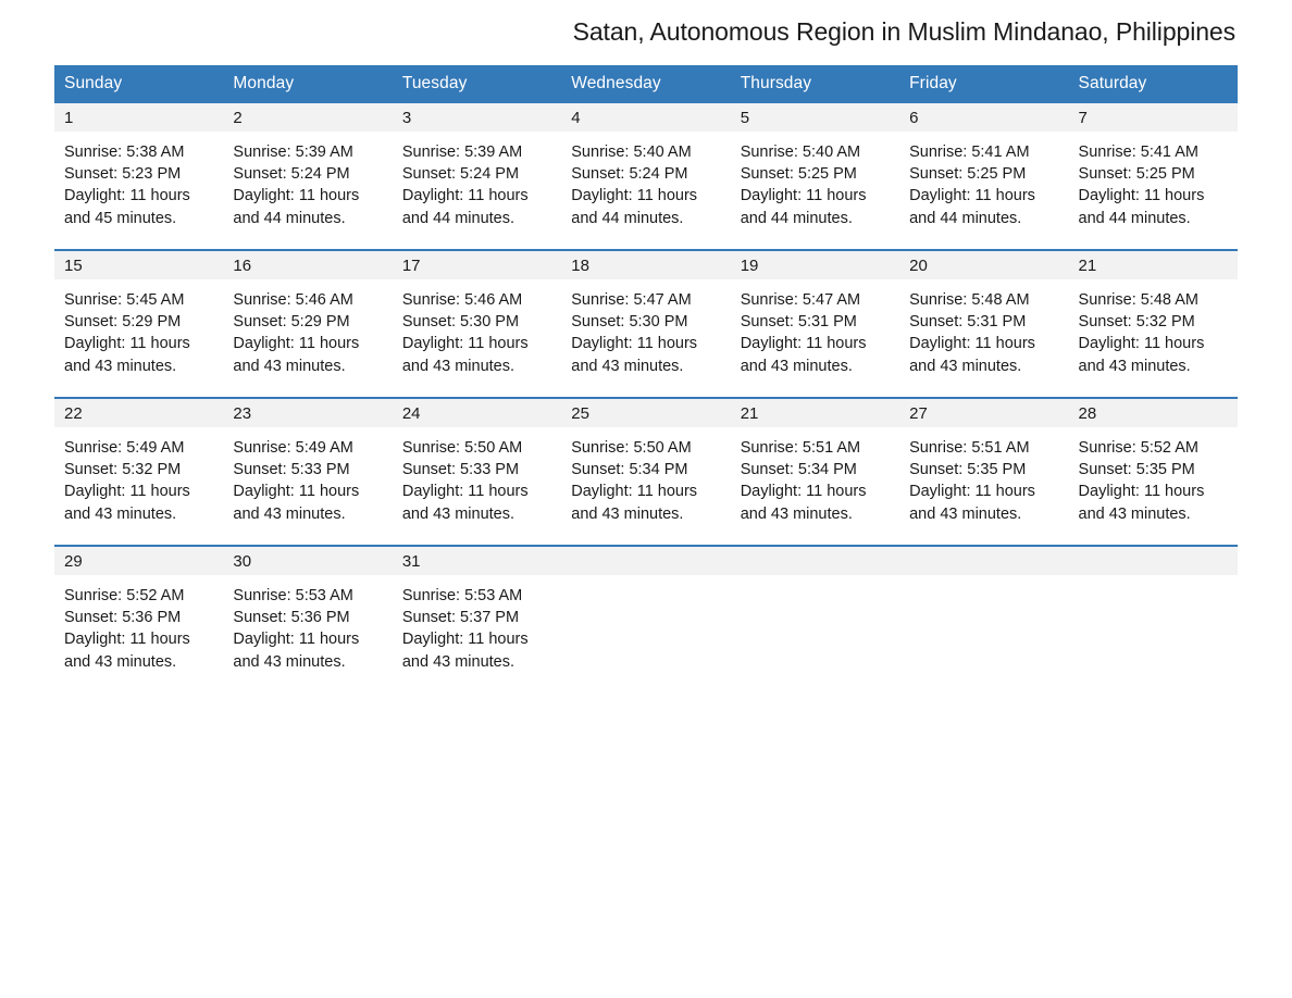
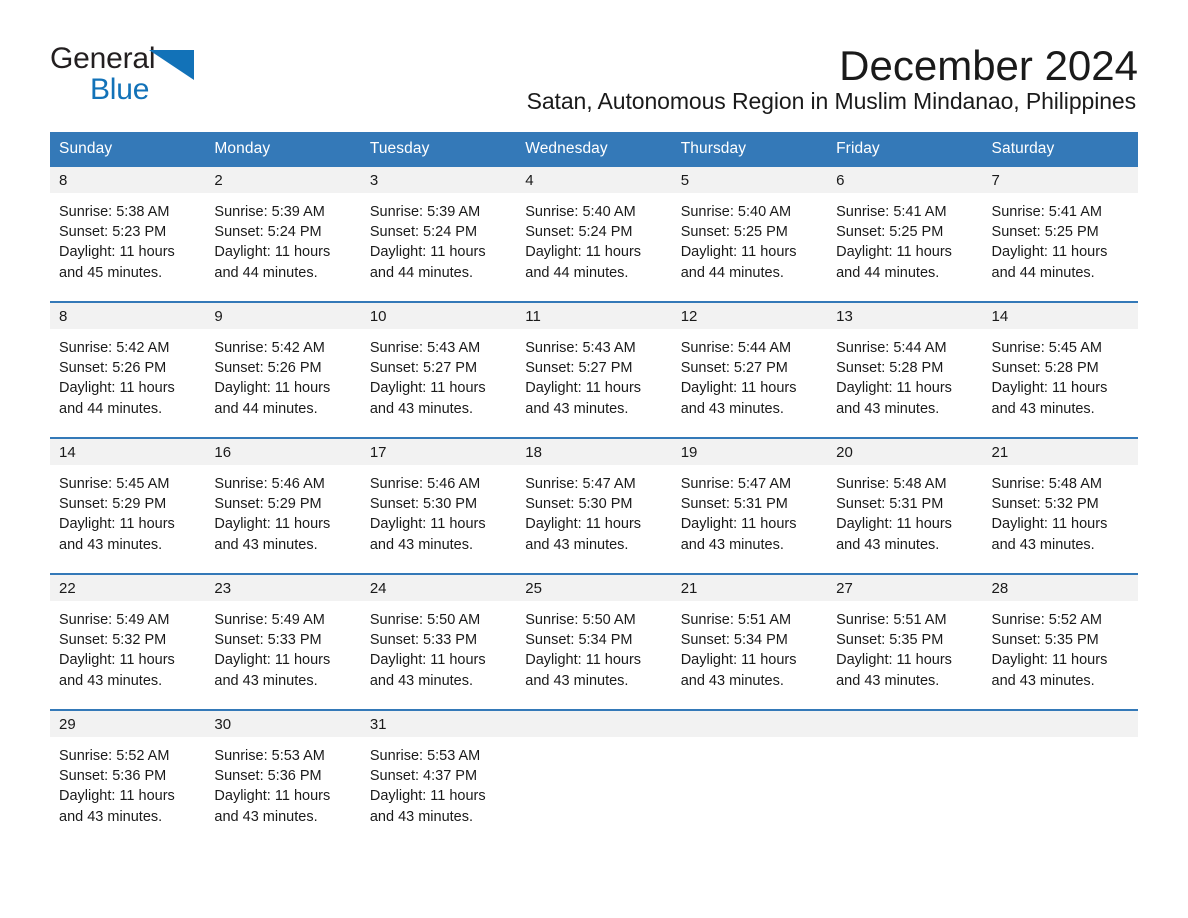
+ General
+ Blue
+ December 2024
  Satan, Autonomous Region in Muslim Mindanao, Philippines
  Sunday	Monday	Tuesday	Wednesday	Thursday	Friday	Saturday
- 1 Sunrise: 5:38 AM Sunset: 5:23 PM Daylight: 11 hours and 45 minutes.	2 Sunrise: 5:39 AM Sunset: 5:24 PM Daylight: 11 hours and 44 minutes.	3 Sunrise: 5:39 AM Sunset: 5:24 PM Daylight: 11 hours and 44 minutes.	4 Sunrise: 5:40 AM Sunset: 5:24 PM Daylight: 11 hours and 44 minutes.	5 Sunrise: 5:40 AM Sunset: 5:25 PM Daylight: 11 hours and 44 minutes.	6 Sunrise: 5:41 AM Sunset: 5:25 PM Daylight: 11 hours and 44 minutes.	7 Sunrise: 5:41 AM Sunset: 5:25 PM Daylight: 11 hours and 44 minutes.
+ 8 Sunrise: 5:38 AM Sunset: 5:23 PM Daylight: 11 hours and 45 minutes.	2 Sunrise: 5:39 AM Sunset: 5:24 PM Daylight: 11 hours and 44 minutes.	3 Sunrise: 5:39 AM Sunset: 5:24 PM Daylight: 11 hours and 44 minutes.	4 Sunrise: 5:40 AM Sunset: 5:24 PM Daylight: 11 hours and 44 minutes.	5 Sunrise: 5:40 AM Sunset: 5:25 PM Daylight: 11 hours and 44 minutes.	6 Sunrise: 5:41 AM Sunset: 5:25 PM Daylight: 11 hours and 44 minutes.	7 Sunrise: 5:41 AM Sunset: 5:25 PM Daylight: 11 hours and 44 minutes.
+ 8 Sunrise: 5:42 AM Sunset: 5:26 PM Daylight: 11 hours and 44 minutes.	9 Sunrise: 5:42 AM Sunset: 5:26 PM Daylight: 11 hours and 44 minutes.	10 Sunrise: 5:43 AM Sunset: 5:27 PM Daylight: 11 hours and 43 minutes.	11 Sunrise: 5:43 AM Sunset: 5:27 PM Daylight: 11 hours and 43 minutes.	12 Sunrise: 5:44 AM Sunset: 5:27 PM Daylight: 11 hours and 43 minutes.	13 Sunrise: 5:44 AM Sunset: 5:28 PM Daylight: 11 hours and 43 minutes.	14 Sunrise: 5:45 AM Sunset: 5:28 PM Daylight: 11 hours and 43 minutes.
- 15 Sunrise: 5:45 AM Sunset: 5:29 PM Daylight: 11 hours and 43 minutes.	16 Sunrise: 5:46 AM Sunset: 5:29 PM Daylight: 11 hours and 43 minutes.	17 Sunrise: 5:46 AM Sunset: 5:30 PM Daylight: 11 hours and 43 minutes.	18 Sunrise: 5:47 AM Sunset: 5:30 PM Daylight: 11 hours and 43 minutes.	19 Sunrise: 5:47 AM Sunset: 5:31 PM Daylight: 11 hours and 43 minutes.	20 Sunrise: 5:48 AM Sunset: 5:31 PM Daylight: 11 hours and 43 minutes.	21 Sunrise: 5:48 AM Sunset: 5:32 PM Daylight: 11 hours and 43 minutes.
+ 14 Sunrise: 5:45 AM Sunset: 5:29 PM Daylight: 11 hours and 43 minutes.	16 Sunrise: 5:46 AM Sunset: 5:29 PM Daylight: 11 hours and 43 minutes.	17 Sunrise: 5:46 AM Sunset: 5:30 PM Daylight: 11 hours and 43 minutes.	18 Sunrise: 5:47 AM Sunset: 5:30 PM Daylight: 11 hours and 43 minutes.	19 Sunrise: 5:47 AM Sunset: 5:31 PM Daylight: 11 hours and 43 minutes.	20 Sunrise: 5:48 AM Sunset: 5:31 PM Daylight: 11 hours and 43 minutes.	21 Sunrise: 5:48 AM Sunset: 5:32 PM Daylight: 11 hours and 43 minutes.
  22 Sunrise: 5:49 AM Sunset: 5:32 PM Daylight: 11 hours and 43 minutes.	23 Sunrise: 5:49 AM Sunset: 5:33 PM Daylight: 11 hours and 43 minutes.	24 Sunrise: 5:50 AM Sunset: 5:33 PM Daylight: 11 hours and 43 minutes.	25 Sunrise: 5:50 AM Sunset: 5:34 PM Daylight: 11 hours and 43 minutes.	21 Sunrise: 5:51 AM Sunset: 5:34 PM Daylight: 11 hours and 43 minutes.	27 Sunrise: 5:51 AM Sunset: 5:35 PM Daylight: 11 hours and 43 minutes.	28 Sunrise: 5:52 AM Sunset: 5:35 PM Daylight: 11 hours and 43 minutes.
- 29 Sunrise: 5:52 AM Sunset: 5:36 PM Daylight: 11 hours and 43 minutes.	30 Sunrise: 5:53 AM Sunset: 5:36 PM Daylight: 11 hours and 43 minutes.	31 Sunrise: 5:53 AM Sunset: 5:37 PM Daylight: 11 hours and 43 minutes.
+ 29 Sunrise: 5:52 AM Sunset: 5:36 PM Daylight: 11 hours and 43 minutes.	30 Sunrise: 5:53 AM Sunset: 5:36 PM Daylight: 11 hours and 43 minutes.	31 Sunrise: 5:53 AM Sunset: 4:37 PM Daylight: 11 hours and 43 minutes.
